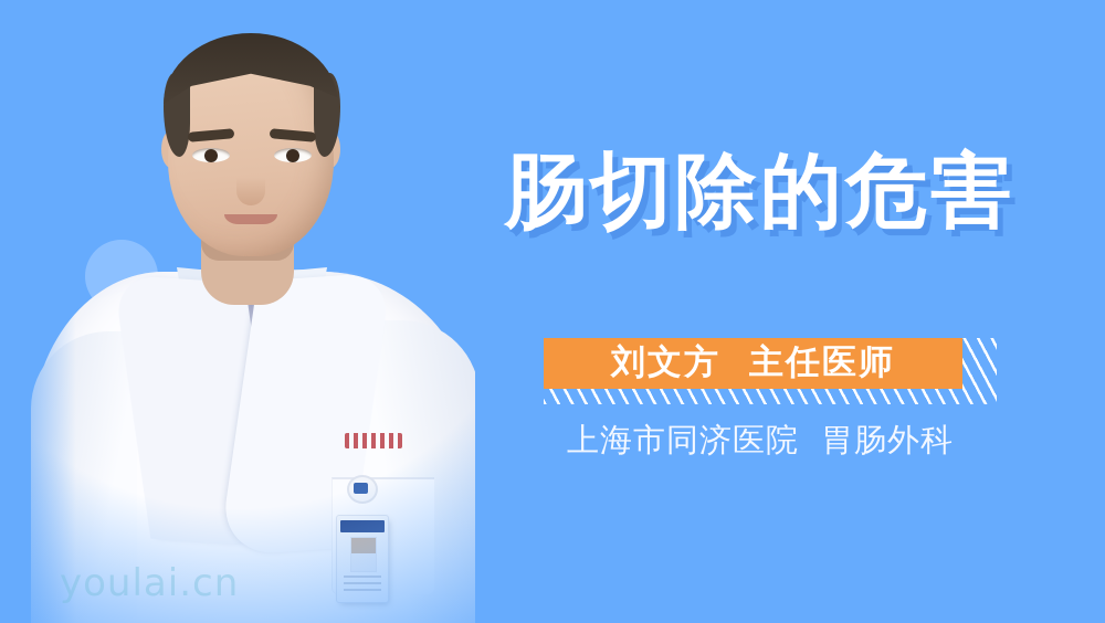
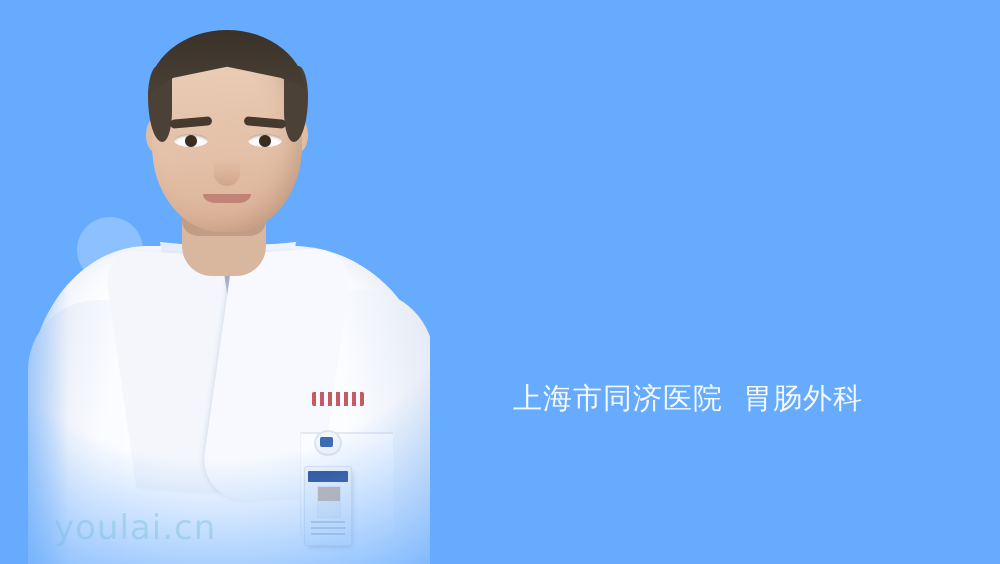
- 肠切除的危害
- 刘文方 主任医师
  上海市同济医院 胃肠外科
  youlai.cn
